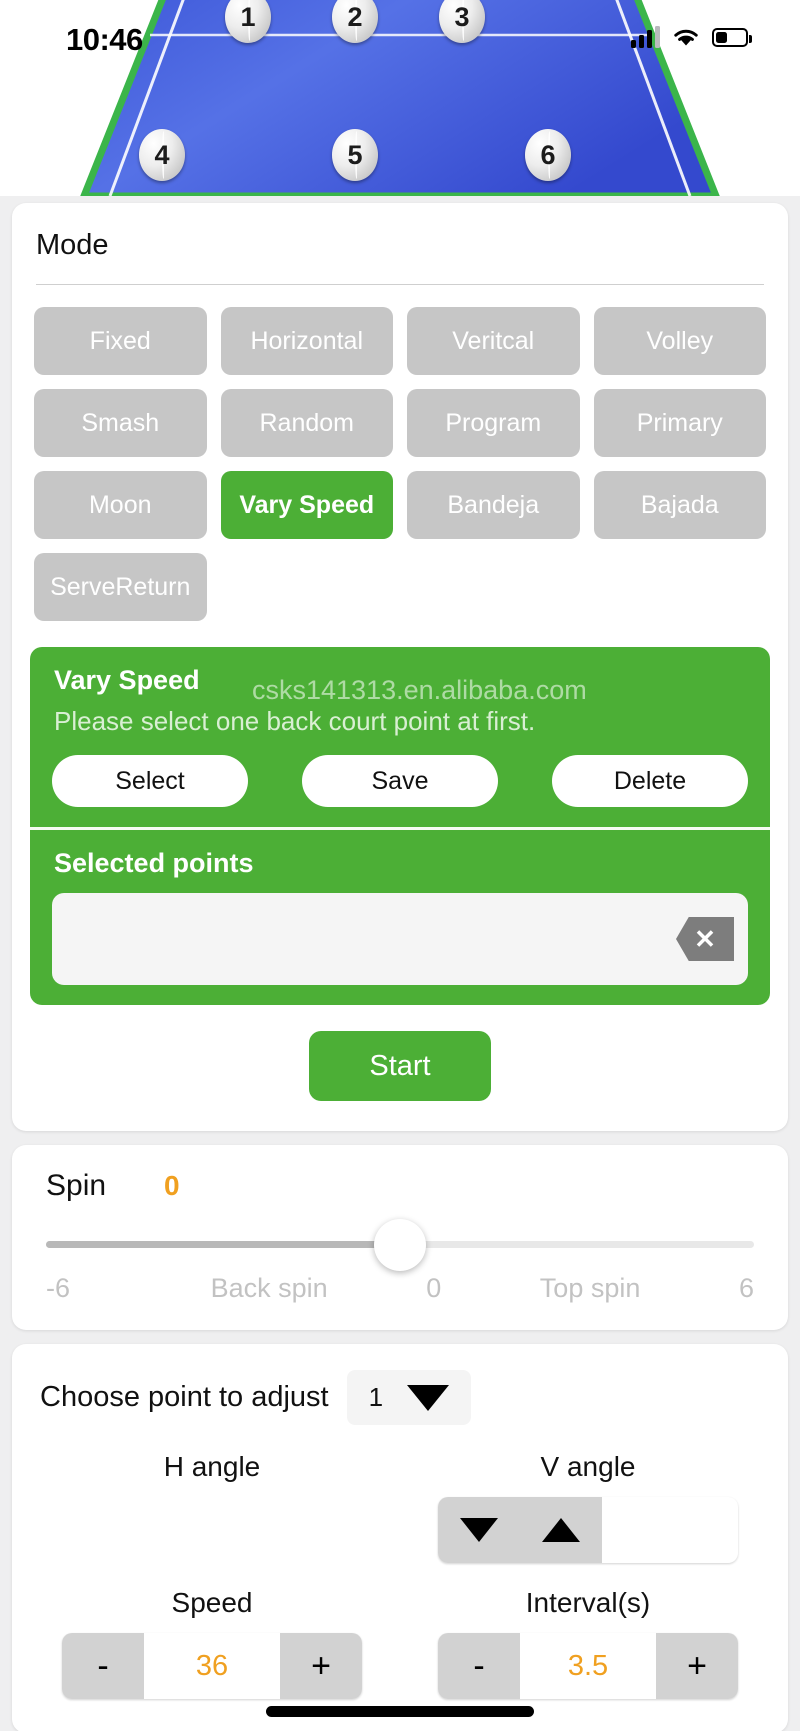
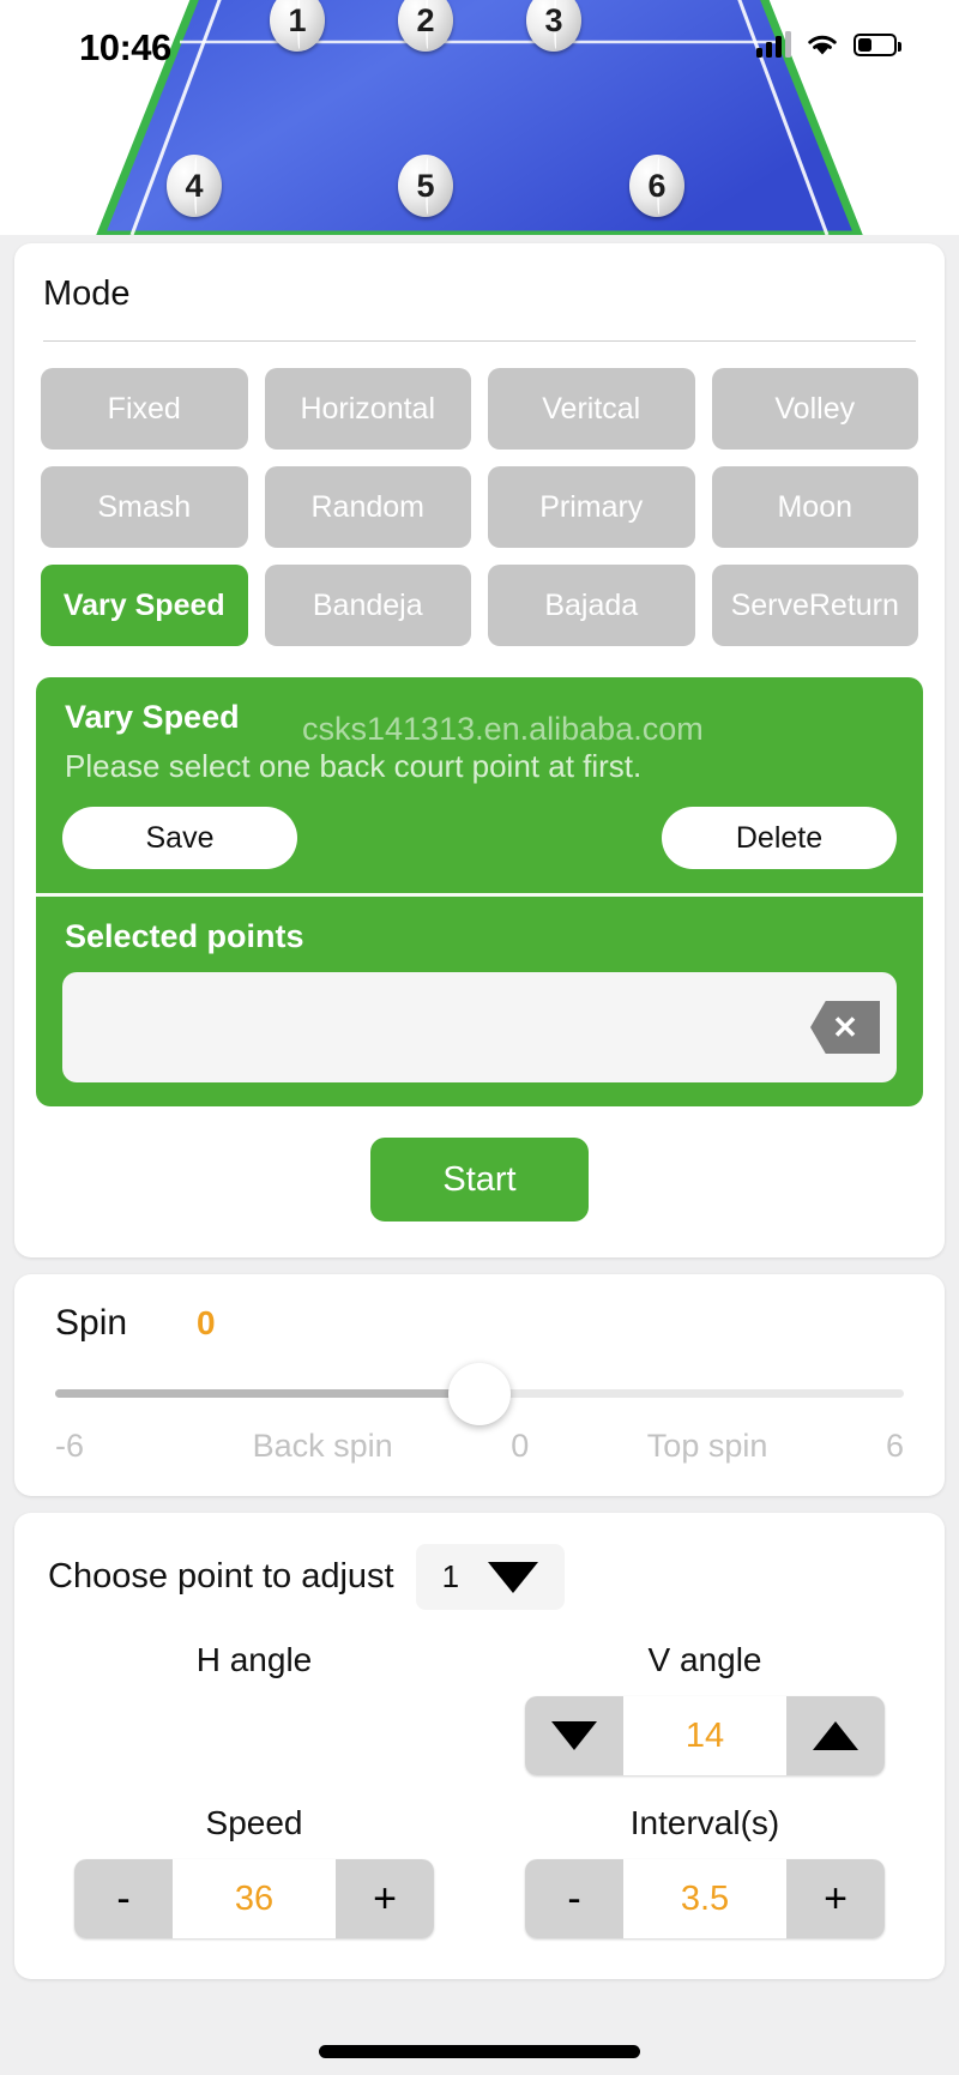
  1
  2
  3
  4
  5
  6
  10:46
  Mode
  Fixed
  Horizontal
  Veritcal
  Volley
  Smash
  Random
- Program
  Primary
  Moon
  Vary Speed
  Bandeja
  Bajada
  ServeReturn
  Vary Speed
  Please select one back court point at first.
- Select
  Save
  Delete
  csks141313.en.alibaba.com
  Selected points
  ✕
  Start
  Spin
  0
  -6
  Back spin
  0
  Top spin
  6
  Choose point to adjust
  1
  H angle
  V angle
+ 14
  Speed
  -
  36
  +
  Interval(s)
  -
  3.5
  +
